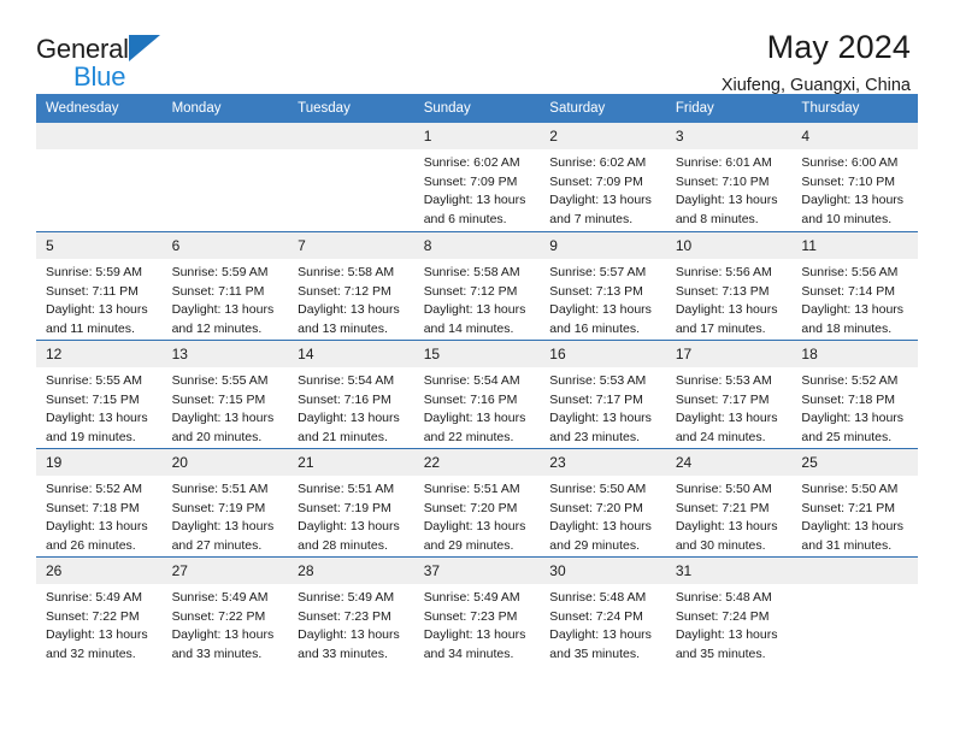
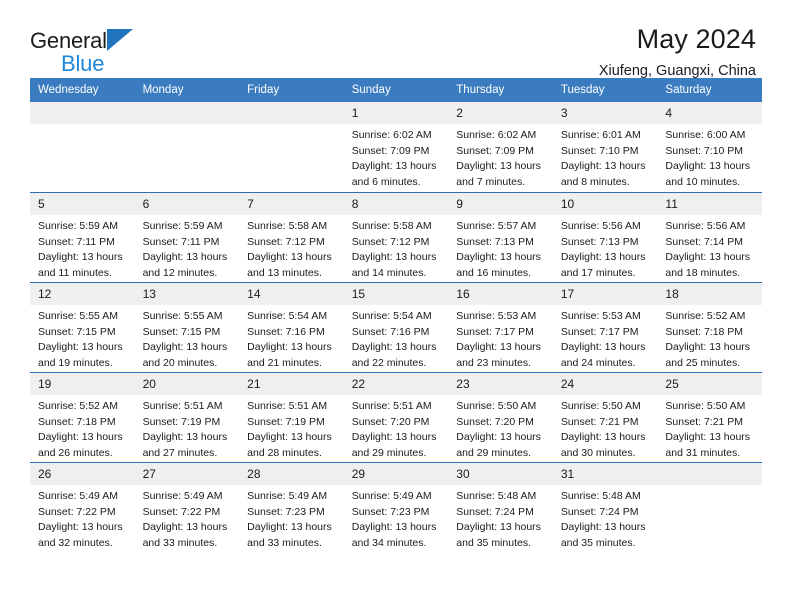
  General
  Blue
  May 2024
  Xiufeng, Guangxi, China
  Wednesday
  Monday
- Tuesday
+ Friday
  Sunday
- Saturday
+ Thursday
- Friday
+ Tuesday
- Thursday
+ Saturday
  1
  Sunrise: 6:02 AM
  Sunset: 7:09 PM
  Daylight: 13 hours
  and 6 minutes.
  2
  Sunrise: 6:02 AM
  Sunset: 7:09 PM
  Daylight: 13 hours
  and 7 minutes.
  3
  Sunrise: 6:01 AM
  Sunset: 7:10 PM
  Daylight: 13 hours
  and 8 minutes.
  4
  Sunrise: 6:00 AM
  Sunset: 7:10 PM
  Daylight: 13 hours
  and 10 minutes.
  5
  Sunrise: 5:59 AM
  Sunset: 7:11 PM
  Daylight: 13 hours
  and 11 minutes.
  6
  Sunrise: 5:59 AM
  Sunset: 7:11 PM
  Daylight: 13 hours
  and 12 minutes.
  7
  Sunrise: 5:58 AM
  Sunset: 7:12 PM
  Daylight: 13 hours
  and 13 minutes.
  8
  Sunrise: 5:58 AM
  Sunset: 7:12 PM
  Daylight: 13 hours
  and 14 minutes.
  9
  Sunrise: 5:57 AM
  Sunset: 7:13 PM
  Daylight: 13 hours
  and 16 minutes.
  10
  Sunrise: 5:56 AM
  Sunset: 7:13 PM
  Daylight: 13 hours
  and 17 minutes.
  11
  Sunrise: 5:56 AM
  Sunset: 7:14 PM
  Daylight: 13 hours
  and 18 minutes.
  12
  Sunrise: 5:55 AM
  Sunset: 7:15 PM
  Daylight: 13 hours
  and 19 minutes.
  13
  Sunrise: 5:55 AM
  Sunset: 7:15 PM
  Daylight: 13 hours
  and 20 minutes.
  14
  Sunrise: 5:54 AM
  Sunset: 7:16 PM
  Daylight: 13 hours
  and 21 minutes.
  15
  Sunrise: 5:54 AM
  Sunset: 7:16 PM
  Daylight: 13 hours
  and 22 minutes.
  16
  Sunrise: 5:53 AM
  Sunset: 7:17 PM
  Daylight: 13 hours
  and 23 minutes.
  17
  Sunrise: 5:53 AM
  Sunset: 7:17 PM
  Daylight: 13 hours
  and 24 minutes.
  18
  Sunrise: 5:52 AM
  Sunset: 7:18 PM
  Daylight: 13 hours
  and 25 minutes.
  19
  Sunrise: 5:52 AM
  Sunset: 7:18 PM
  Daylight: 13 hours
  and 26 minutes.
  20
  Sunrise: 5:51 AM
  Sunset: 7:19 PM
  Daylight: 13 hours
  and 27 minutes.
  21
  Sunrise: 5:51 AM
  Sunset: 7:19 PM
  Daylight: 13 hours
  and 28 minutes.
  22
  Sunrise: 5:51 AM
  Sunset: 7:20 PM
  Daylight: 13 hours
  and 29 minutes.
  23
  Sunrise: 5:50 AM
  Sunset: 7:20 PM
  Daylight: 13 hours
  and 29 minutes.
  24
  Sunrise: 5:50 AM
  Sunset: 7:21 PM
  Daylight: 13 hours
  and 30 minutes.
  25
  Sunrise: 5:50 AM
  Sunset: 7:21 PM
  Daylight: 13 hours
  and 31 minutes.
  26
  Sunrise: 5:49 AM
  Sunset: 7:22 PM
  Daylight: 13 hours
  and 32 minutes.
  27
  Sunrise: 5:49 AM
  Sunset: 7:22 PM
  Daylight: 13 hours
  and 33 minutes.
  28
  Sunrise: 5:49 AM
  Sunset: 7:23 PM
  Daylight: 13 hours
  and 33 minutes.
- 37
+ 29
  Sunrise: 5:49 AM
  Sunset: 7:23 PM
  Daylight: 13 hours
  and 34 minutes.
  30
  Sunrise: 5:48 AM
  Sunset: 7:24 PM
  Daylight: 13 hours
  and 35 minutes.
  31
  Sunrise: 5:48 AM
  Sunset: 7:24 PM
  Daylight: 13 hours
  and 35 minutes.
